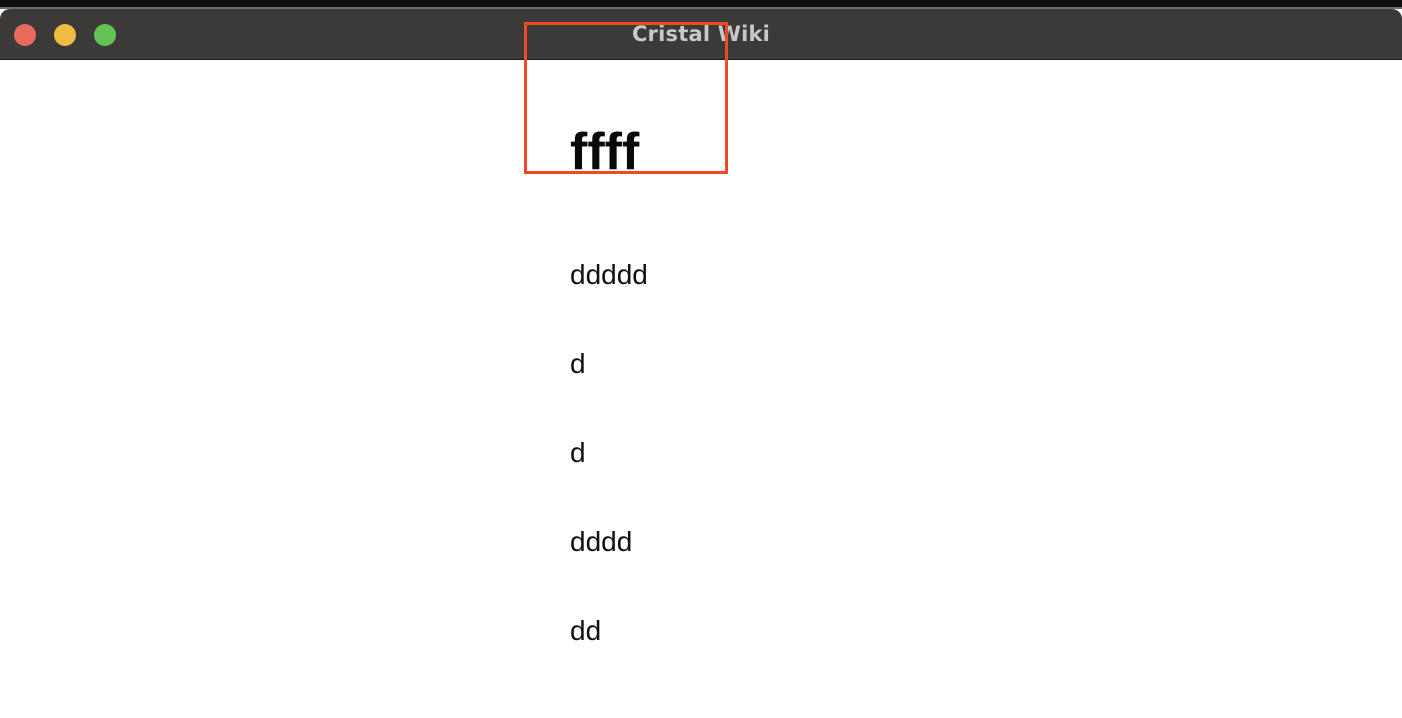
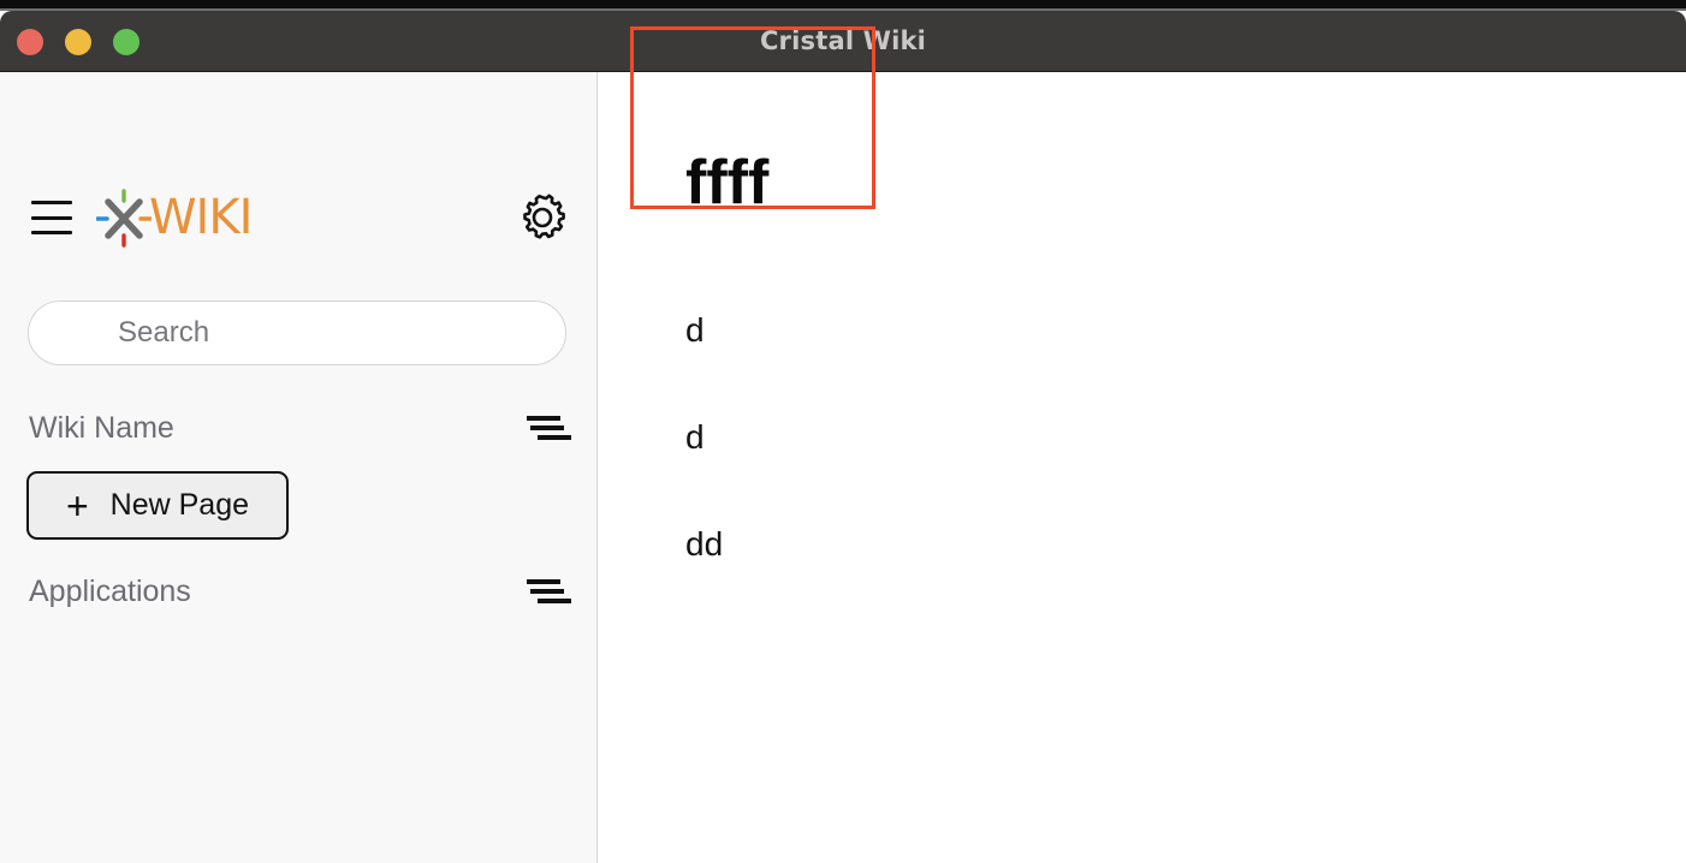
  Cristal Wiki
+ WIKI
+ Search
+ Wiki Name
+ +
+ New Page
+ Applications
  ffff
- ddddd
  d
  d
- dddd
  dd
